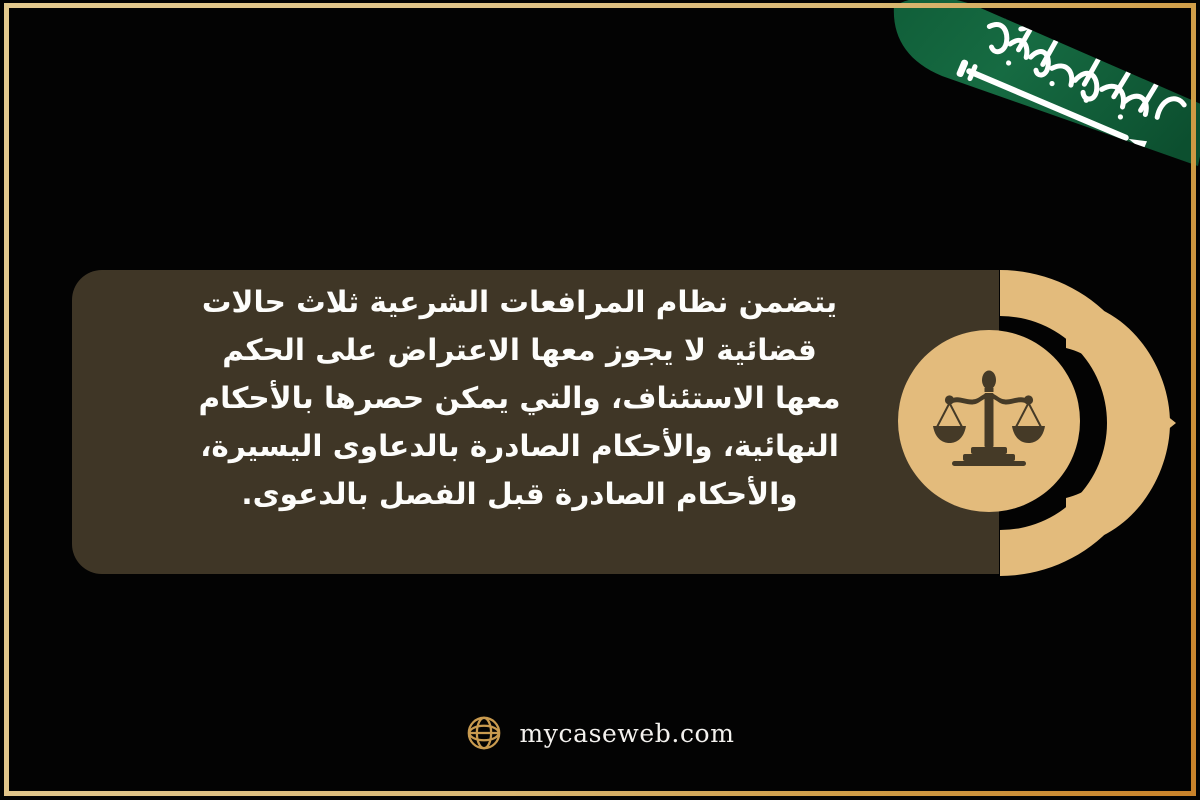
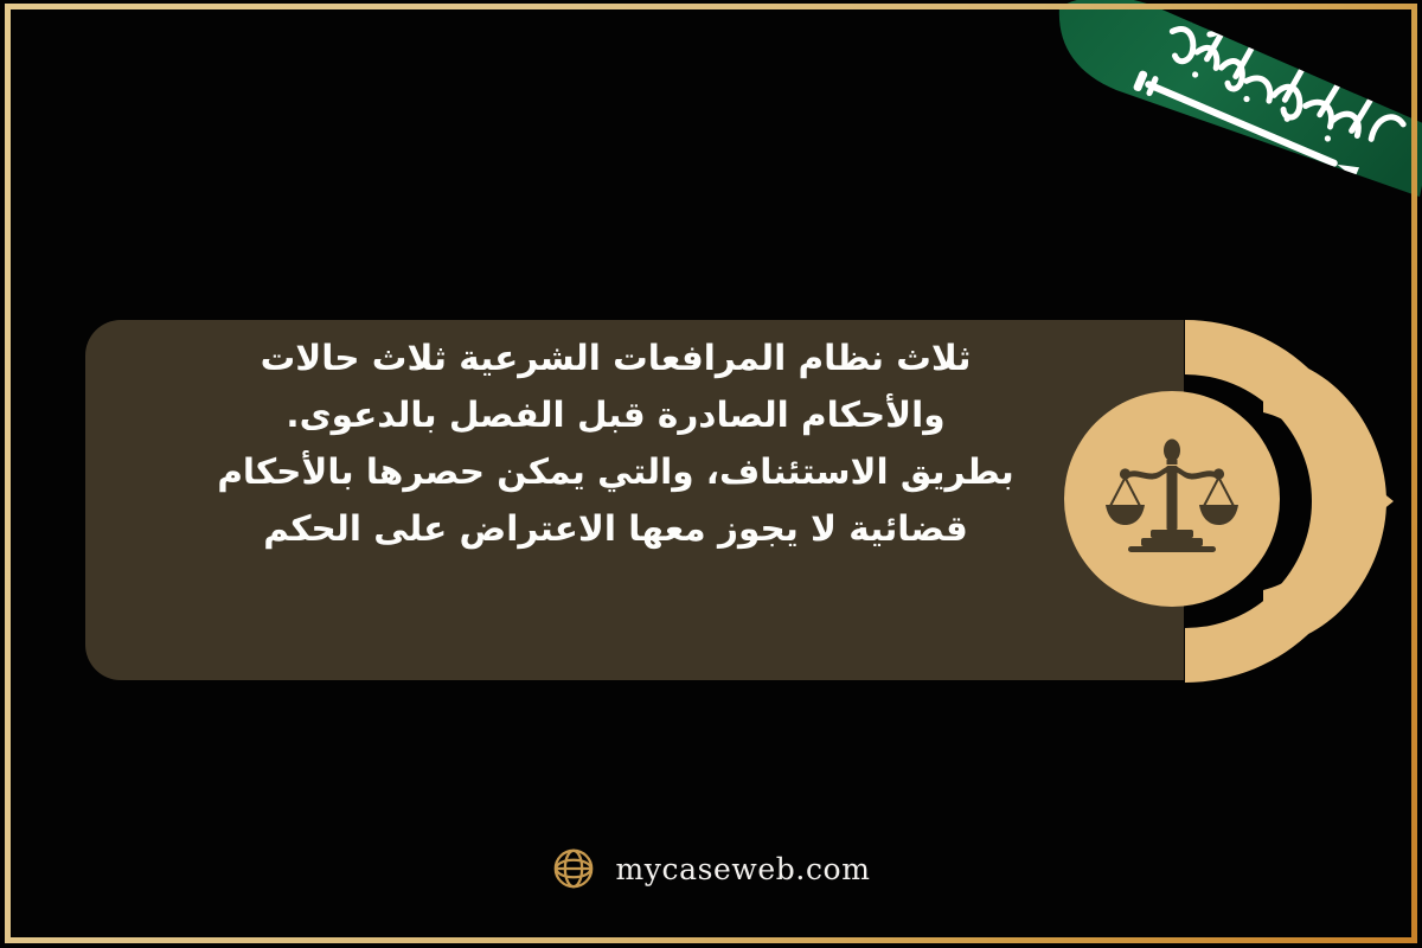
- يتضمن نظام المرافعات الشرعية ثلاث حالات
+ ثلاث نظام المرافعات الشرعية ثلاث حالات
- قضائية لا يجوز معها الاعتراض على الحكم
+ والأحكام الصادرة قبل الفصل بالدعوى.
- معها الاستئناف، والتي يمكن حصرها بالأحكام
+ بطريق الاستئناف، والتي يمكن حصرها بالأحكام
- النهائية، والأحكام الصادرة بالدعاوى اليسيرة،
- والأحكام الصادرة قبل الفصل بالدعوى.
+ قضائية لا يجوز معها الاعتراض على الحكم
  mycaseweb.com
